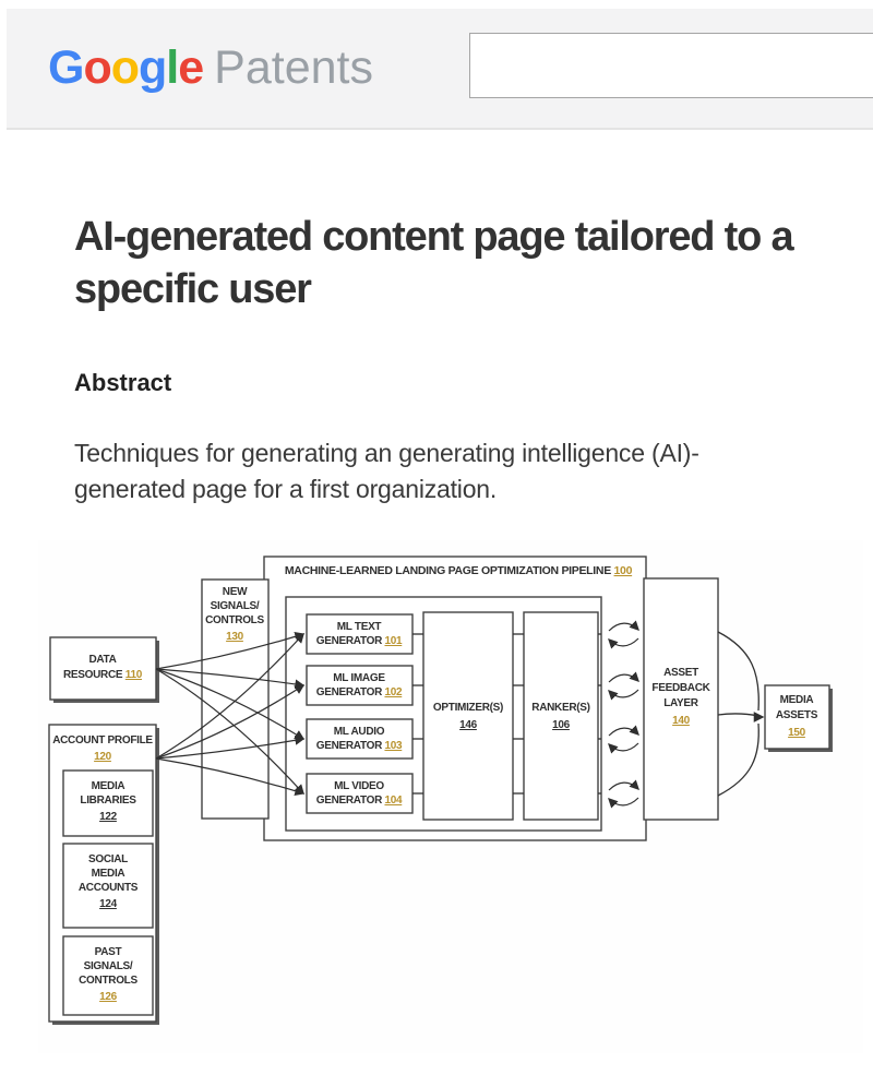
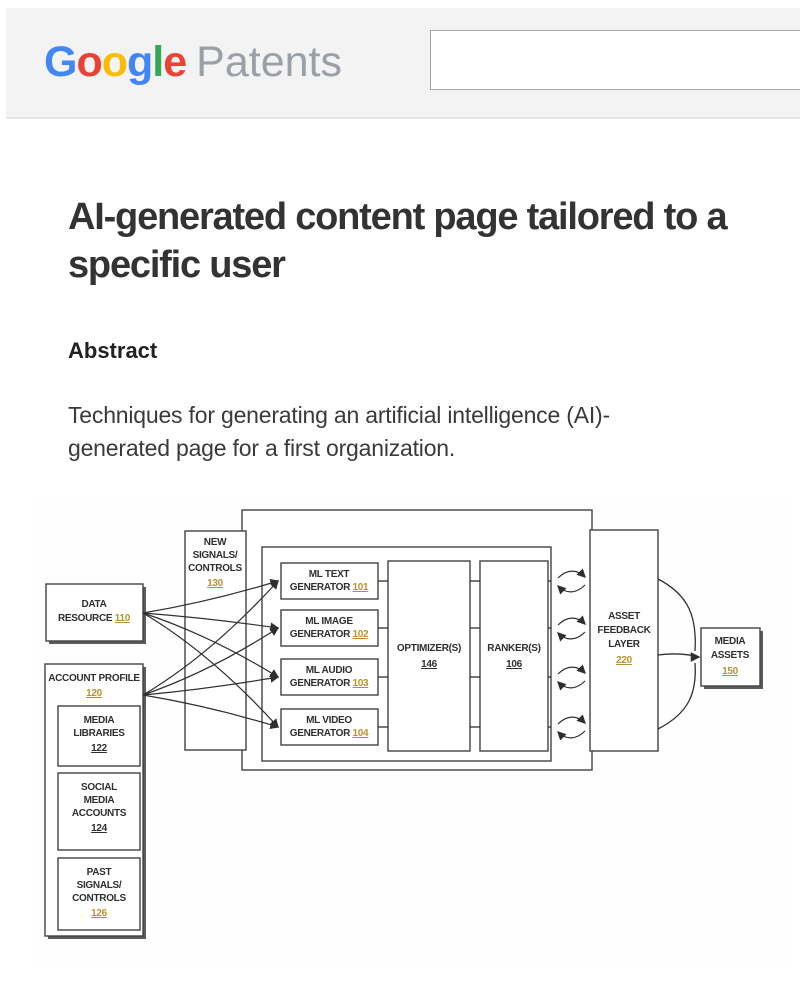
  Google Patents
  AI-generated content page tailored to a specific user
  Abstract
- Techniques for generating an generating intelligence (AI)-generated page for a first organization.
+ Techniques for generating an artificial intelligence (AI)-generated page for a first organization.
- MACHINE-LEARNED LANDING PAGE OPTIMIZATION PIPELINE 100
  NEW
  SIGNALS/
  CONTROLS
  130
  DATA
  RESOURCE 110
  ACCOUNT PROFILE
  120
  MEDIA
  LIBRARIES
  122
  SOCIAL
  MEDIA
  ACCOUNTS
  124
  PAST
  SIGNALS/
  CONTROLS
  126
  ML TEXT
  GENERATOR 101
  ML IMAGE
  GENERATOR 102
  ML AUDIO
  GENERATOR 103
  ML VIDEO
  GENERATOR 104
  OPTIMIZER(S)
  146
  RANKER(S)
  106
  ASSET
  FEEDBACK
  LAYER
- 140
+ 220
  MEDIA
  ASSETS
  150
